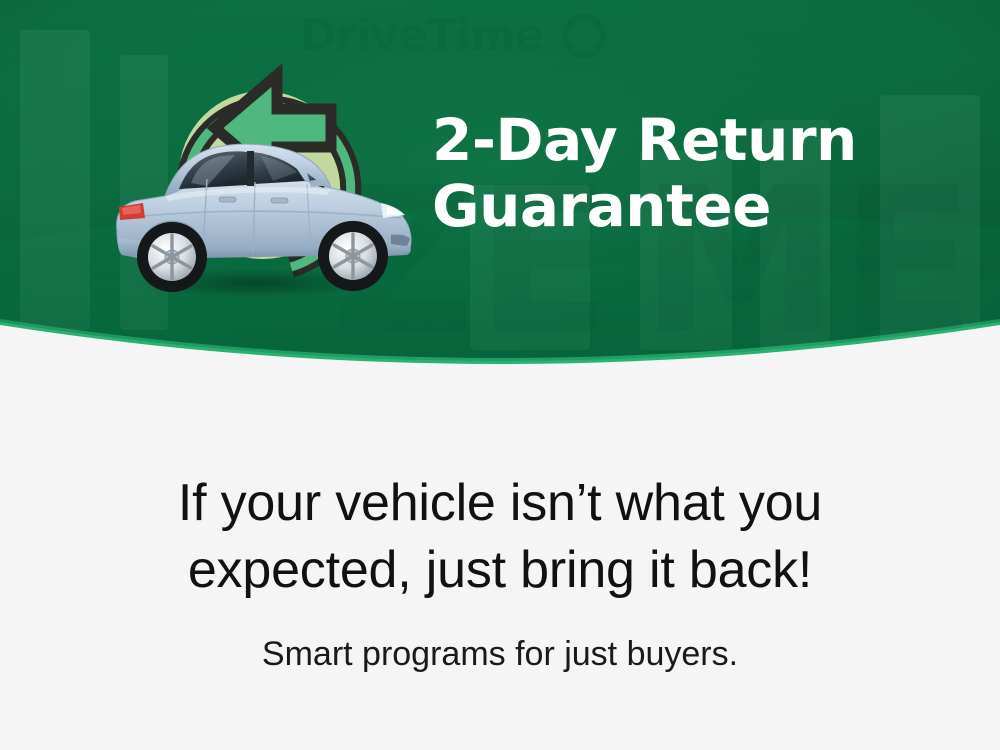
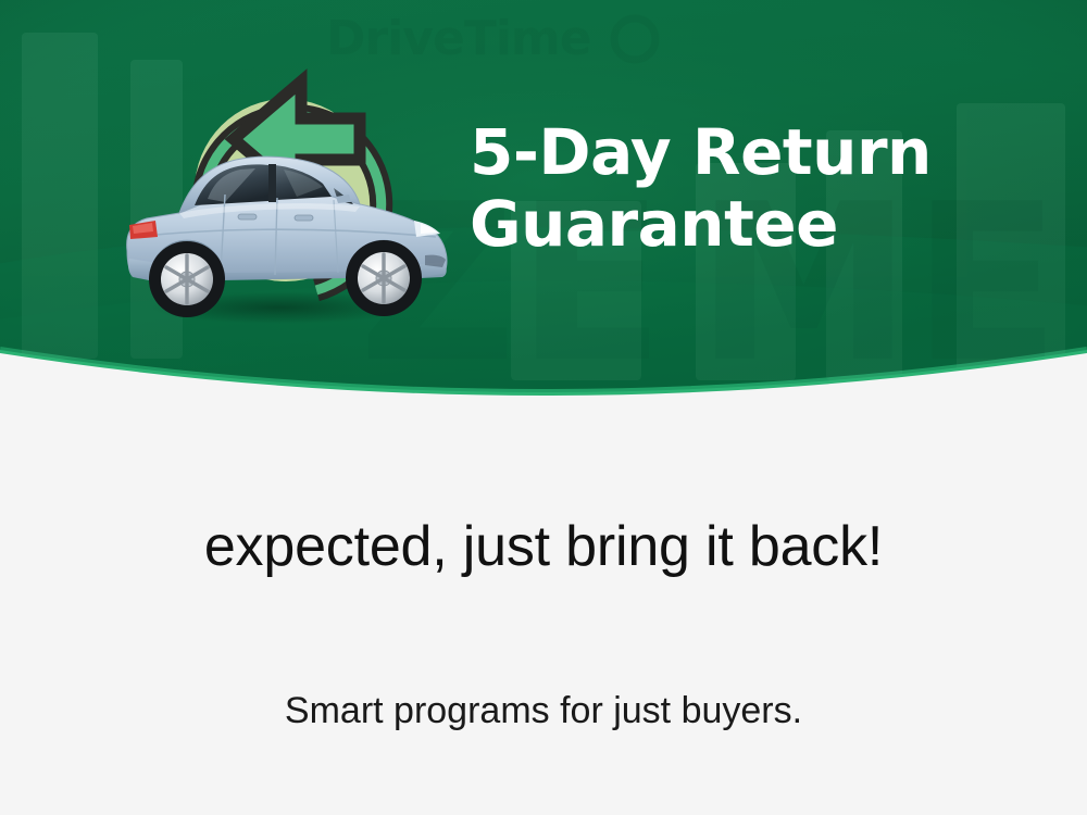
  ZE
  ME
- 2-Day Return
+ 5-Day Return
  Guarantee
- If your vehicle isn’t what you
  expected, just bring it back!
  Smart programs for just buyers.
